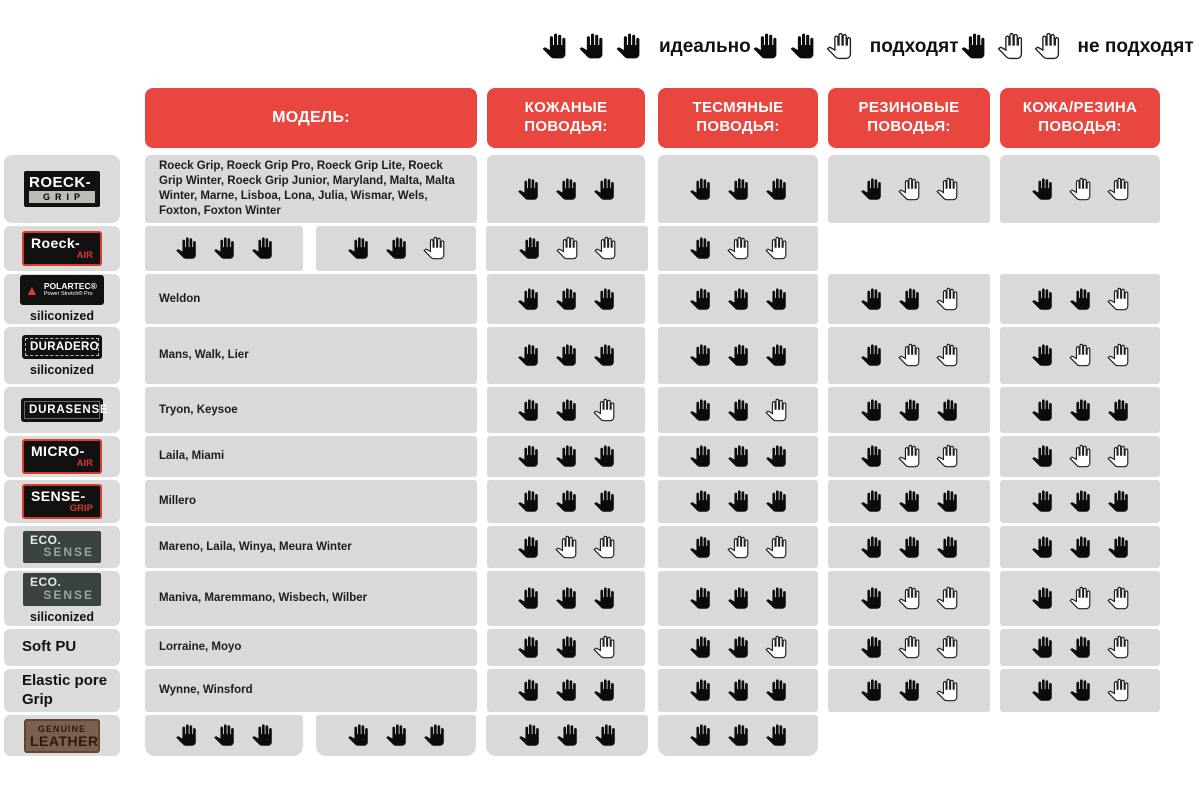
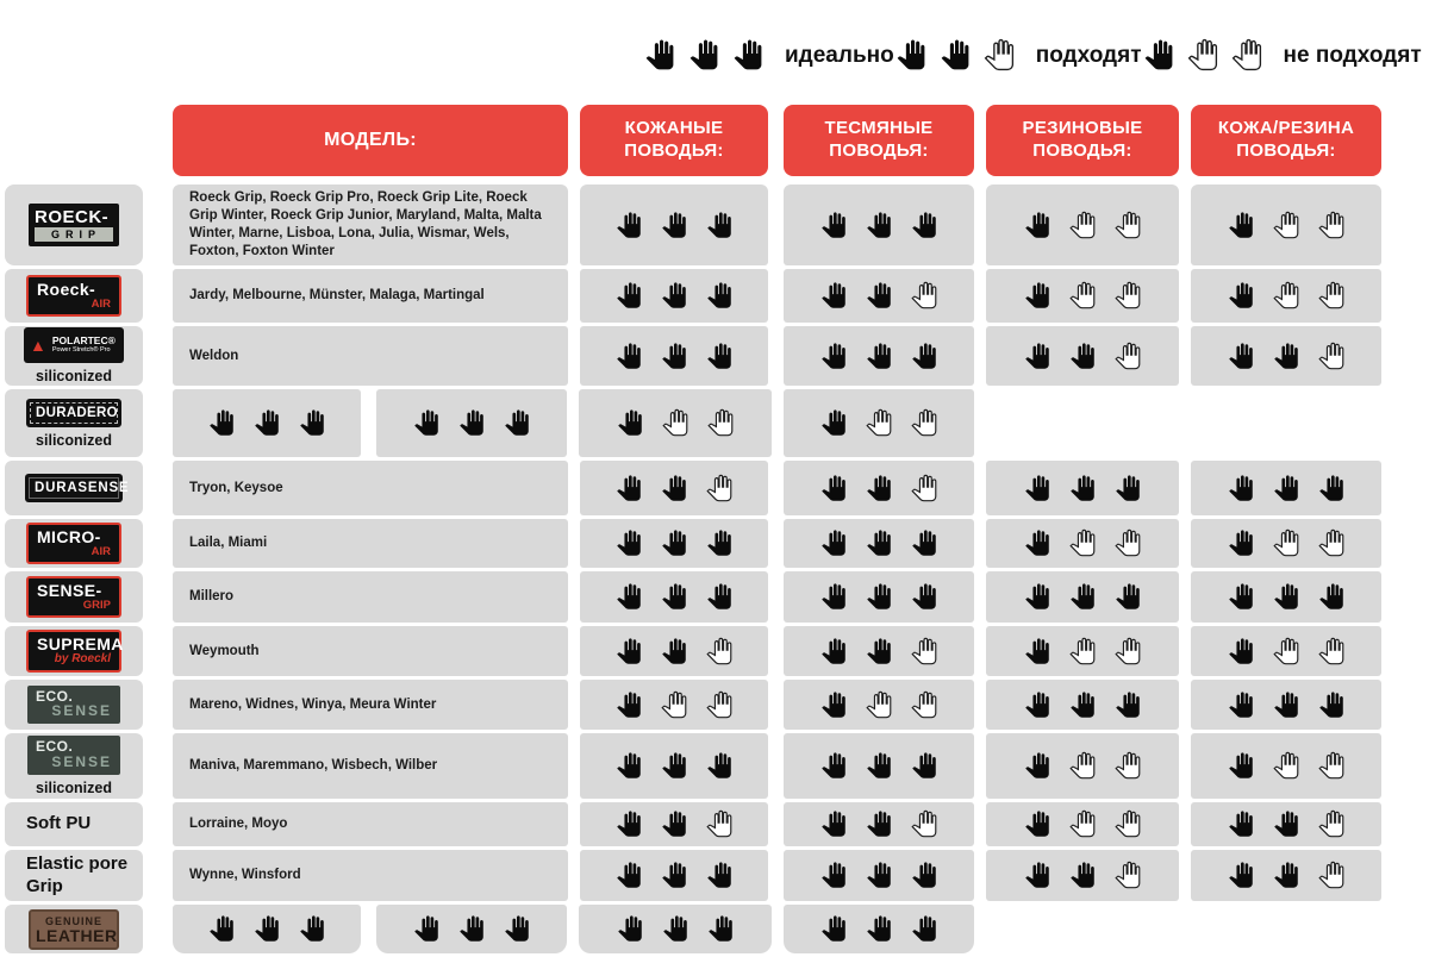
  идеально
  подходят
  не подходят
  МОДЕЛЬ:
  КОЖАНЫЕ ПОВОДЬЯ:
  ТЕСМЯНЫЕ ПОВОДЬЯ:
  РЕЗИНОВЫЕ ПОВОДЬЯ:
  КОЖА/РЕЗИНА ПОВОДЬЯ:
  ROECK-
  GRIP
  Roeck Grip, Roeck Grip Pro, Roeck Grip Lite, Roeck Grip Winter, Roeck Grip Junior, Maryland, Malta, Malta Winter, Marne, Lisboa, Lona, Julia, Wismar, Wels, Foxton, Foxton Winter
  Roeck-
  AIR
+ Jardy, Melbourne, Münster, Malaga, Martingal
  ▲
  POLARTEC®
  siliconized
  Weldon
  DURADERO
  siliconized
- Mans, Walk, Lier
  DURASENSE
  Tryon, Keysoe
  MICRO-
  AIR
  Laila, Miami
  SENSE-
  GRIP
  Millero
+ SUPREMA
+ by Roeckl
+ Weymouth
  ECO.
  SENSE
- Mareno, Laila, Winya, Meura Winter
+ Mareno, Widnes, Winya, Meura Winter
  ECO.
  SENSE
  siliconized
  Maniva, Maremmano, Wisbech, Wilber
  Soft PU
  Lorraine, Moyo
  Elastic pore Grip
  Wynne, Winsford
  GENUINE
  LEATHER
